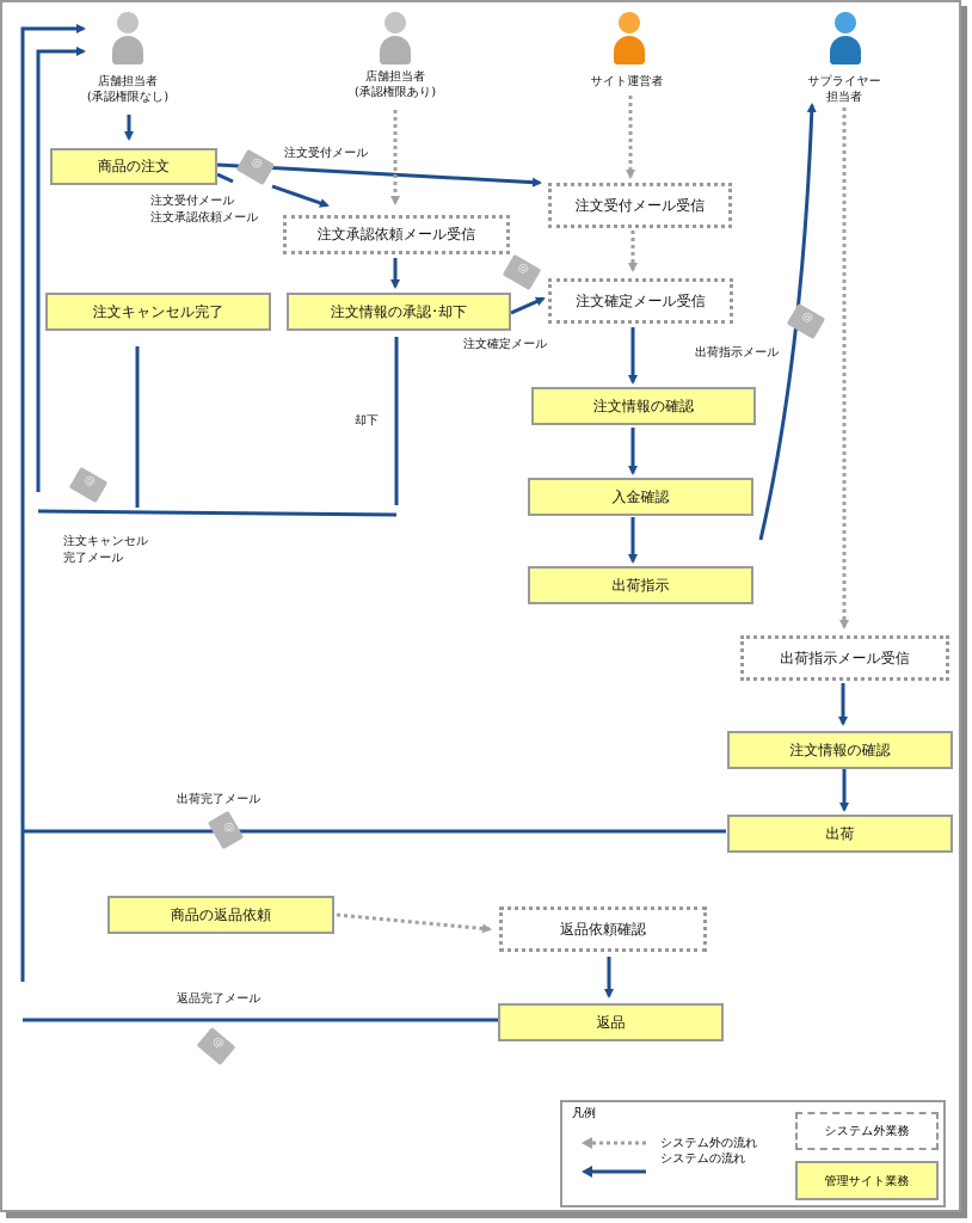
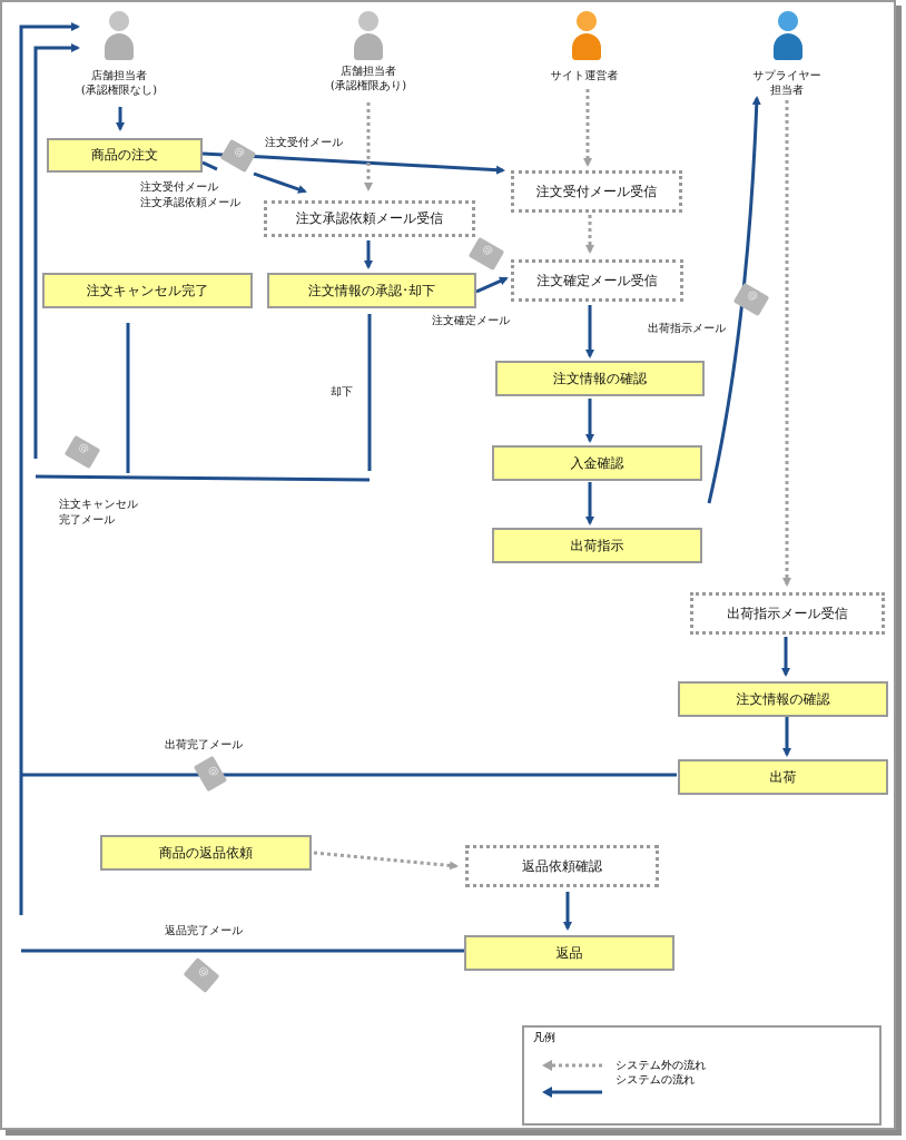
  店舗担当者
  (承認権限なし)
  店舗担当者
  (承認権限あり)
  サイト運営者
  サプライヤー
  担当者
  商品の注文
  注文承認依頼メール受信
  注文受付メール受信
  注文キャンセル完了
  注文情報の承認･却下
  注文確定メール受信
  注文情報の確認
  入金確認
  出荷指示
  出荷指示メール受信
  注文情報の確認
  出荷
  商品の返品依頼
  返品依頼確認
  返品
  注文受付メール
  注文受付メール
  注文承認依頼メール
  却下
  注文確定メール
  注文キャンセル
  完了メール
  出荷指示メール
  出荷完了メール
  返品完了メール
  凡例
  システム外の流れ
  システムの流れ
- システム外業務
- 管理サイト業務
